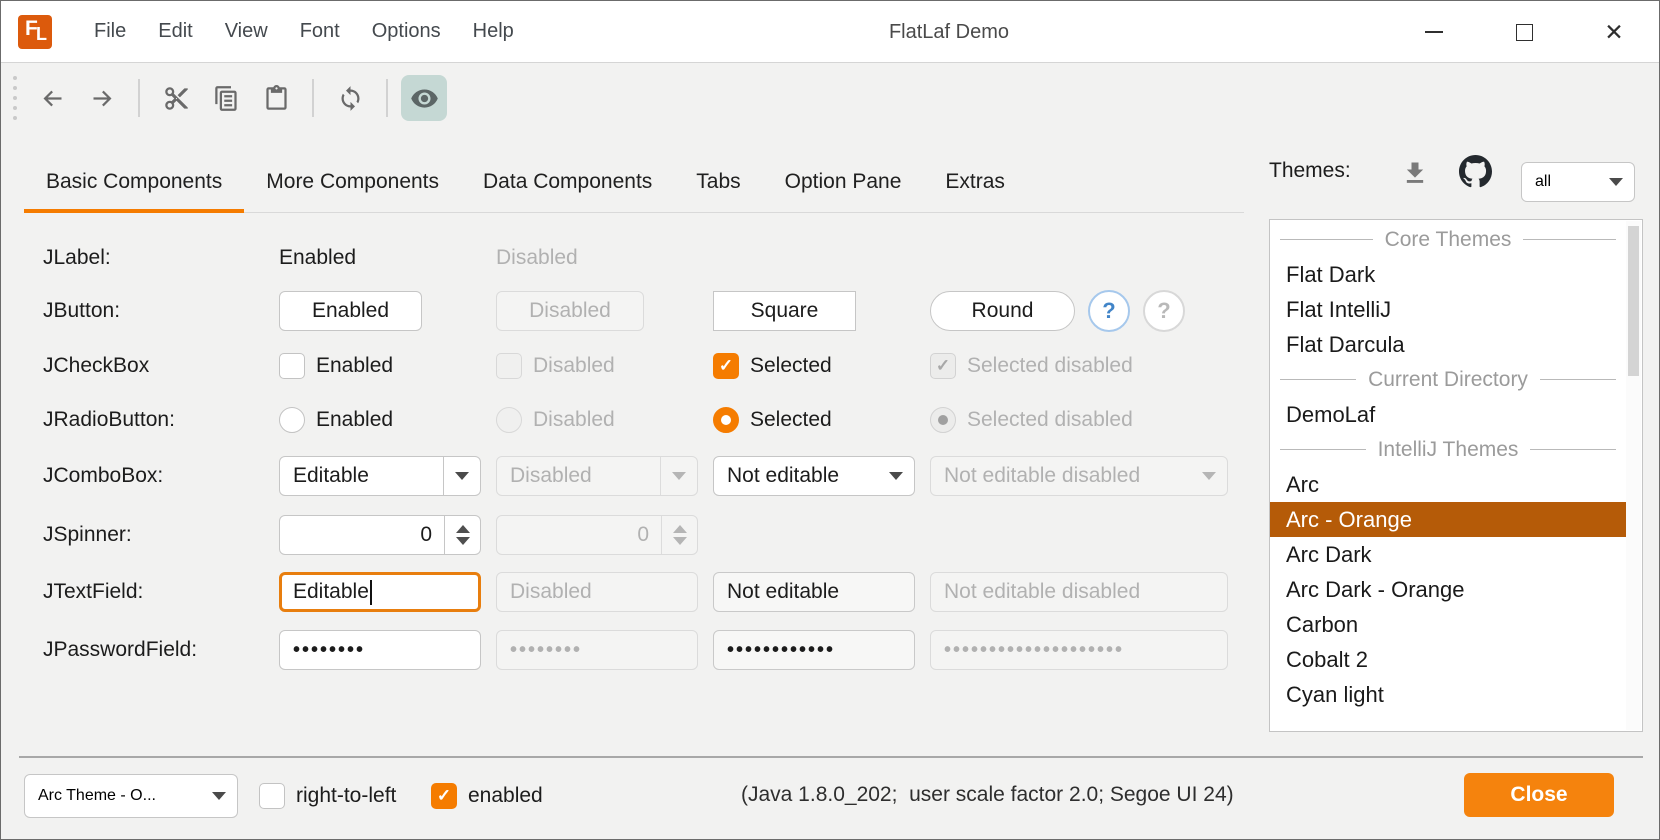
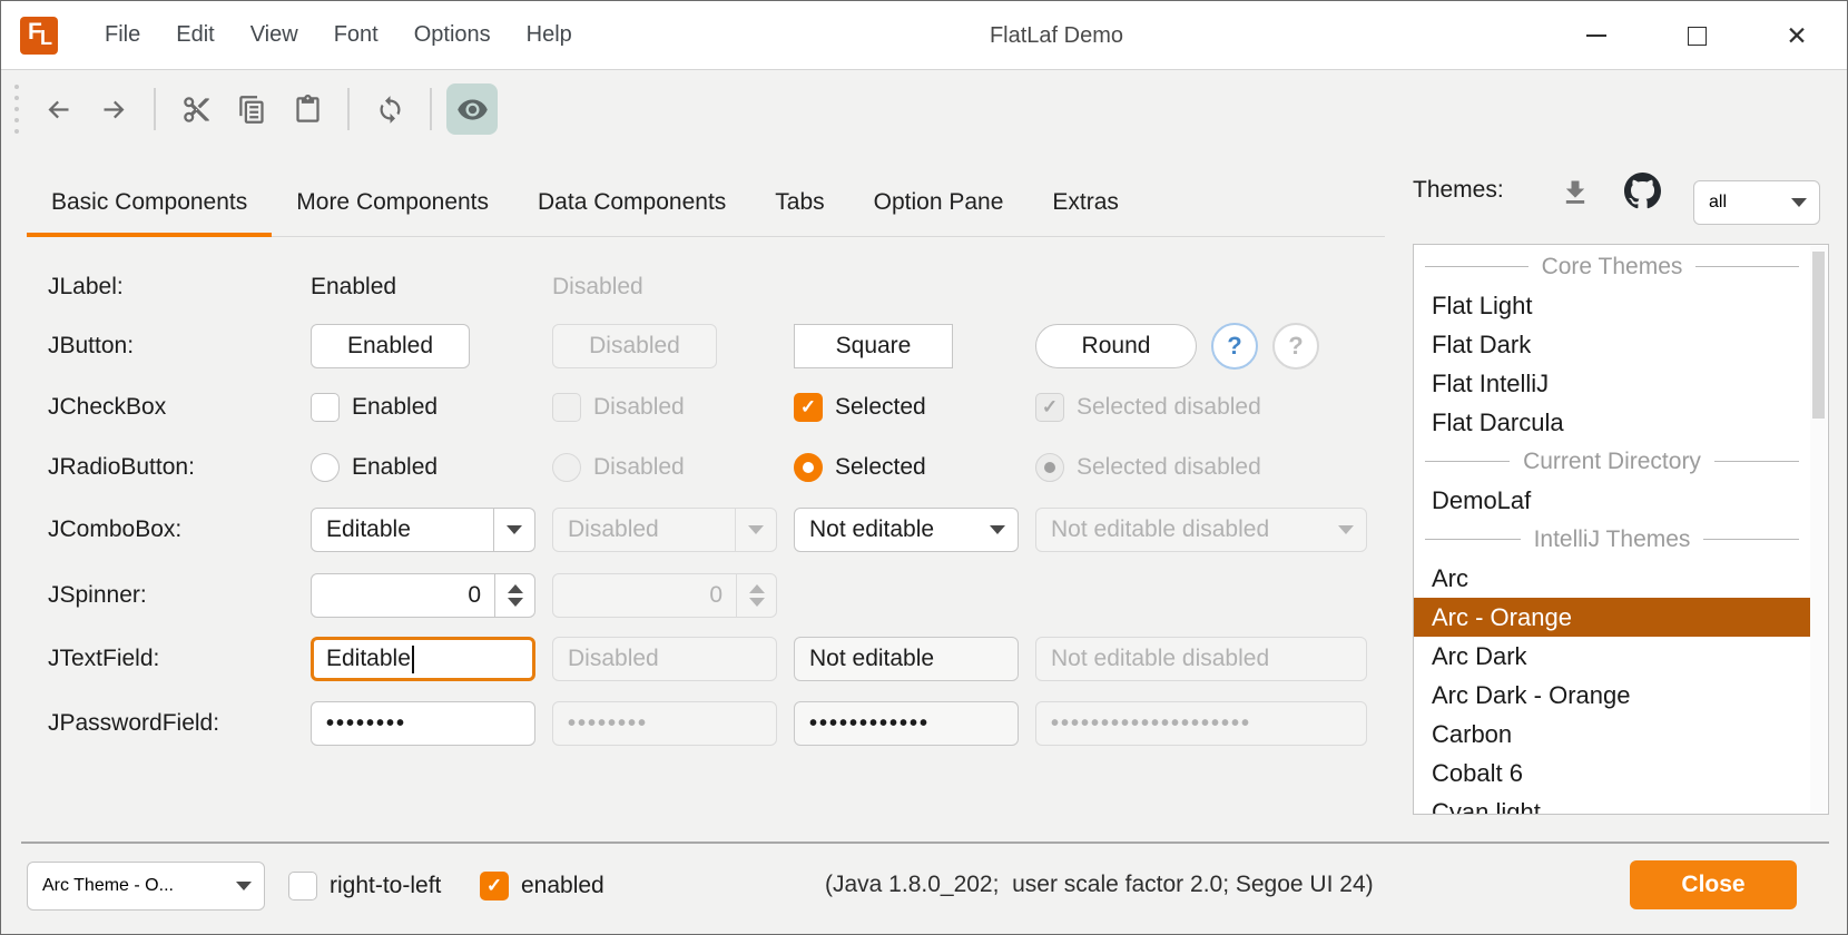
  F
  L
  File
  Edit
  View
  Font
  Options
  Help
  FlatLaf Demo
  ✕
  Basic Components
  More Components
  Data Components
  Tabs
  Option Pane
  Extras
  JLabel:
  Enabled
  Disabled
  JButton:
  Enabled
  Disabled
  Square
  Round
  ?
  ?
  JCheckBox
  Enabled
  Disabled
  ✓
  Selected
  ✓
  Selected disabled
  JRadioButton:
  Enabled
  Disabled
  Selected
  Selected disabled
  JComboBox:
  Editable
  Disabled
  Not editable
  Not editable disabled
  JSpinner:
  0
  0
  JTextField:
  Editable
  Disabled
  Not editable
  Not editable disabled
  JPasswordField:
  ••••••••
  ••••••••
  ••••••••••••
  ••••••••••••••••••••
  Themes:
  all
  Core Themes
+ Flat Light
  Flat Dark
  Flat IntelliJ
  Flat Darcula
  Current Directory
  DemoLaf
  IntelliJ Themes
  Arc
  Arc - Orange
  Arc Dark
  Arc Dark - Orange
  Carbon
- Cobalt 2
+ Cobalt 6
  Cyan light
  Arc Theme - O...
  right-to-left
  ✓
  enabled
  (Java 1.8.0_202; user scale factor 2.0; Segoe UI 24)
  Close
